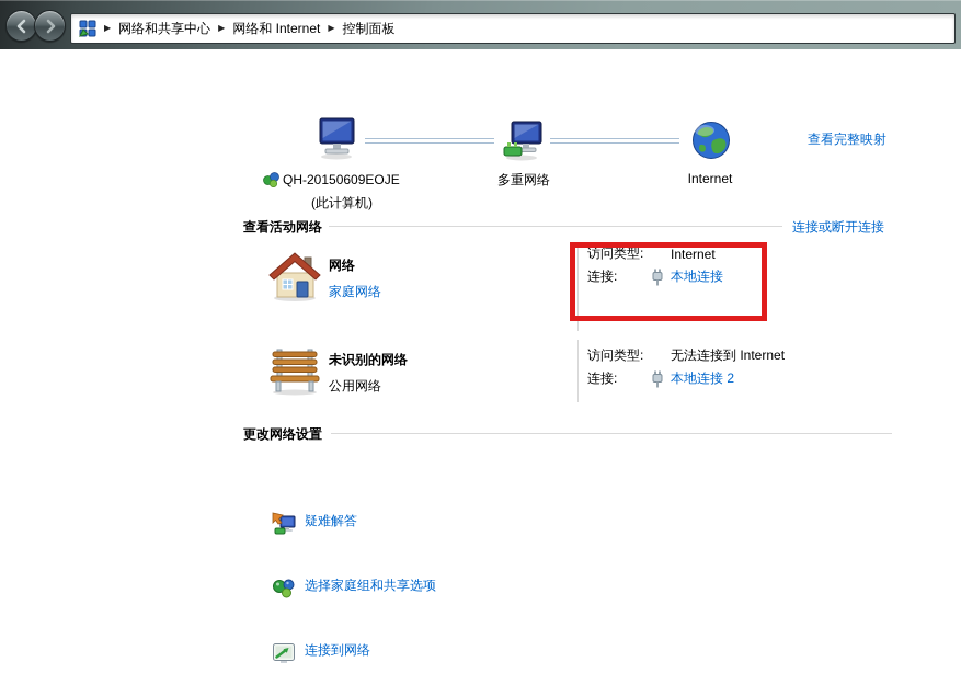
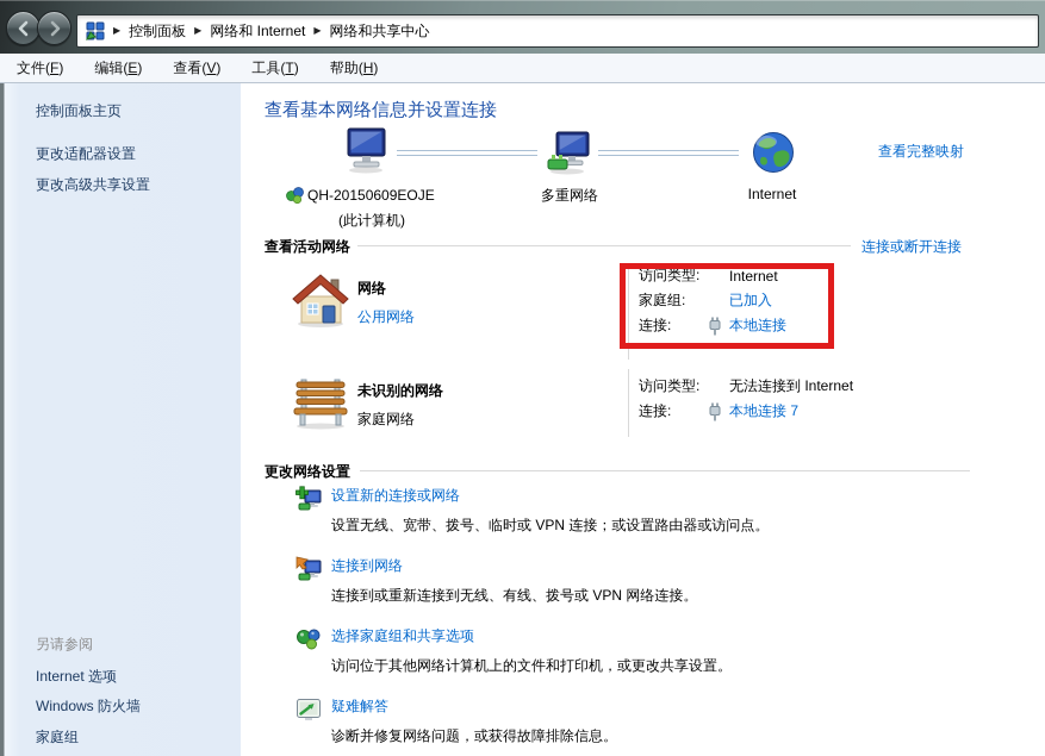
  ▶
- 网络和共享中心
+ 控制面板
  ▶
  网络和 Internet
  ▶
- 控制面板
+ 网络和共享中心
+ 文件(F)
+ 编辑(E)
+ 查看(V)
+ 工具(T)
+ 帮助(H)
+ 控制面板主页
+ 更改适配器设置
+ 更改高级共享设置
+ 另请参阅
+ Internet 选项
+ Windows 防火墙
+ 家庭组
+ 查看基本网络信息并设置连接
  QH-20150609EOJE
  (此计算机)
  多重网络
  Internet
  查看完整映射
  查看活动网络
  连接或断开连接
  网络
- 家庭网络
+ 公用网络
  访问类型:
  Internet
+ 家庭组:
+ 已加入
  连接:
  本地连接
  未识别的网络
- 公用网络
+ 家庭网络
  访问类型:
  无法连接到 Internet
  连接:
- 本地连接 2
+ 本地连接 7
  更改网络设置
+ 设置新的连接或网络
+ 设置无线、宽带、拨号、临时或 VPN 连接；或设置路由器或访问点。
- 疑难解答
+ 连接到网络
+ 连接到或重新连接到无线、有线、拨号或 VPN 网络连接。
  选择家庭组和共享选项
+ 访问位于其他网络计算机上的文件和打印机，或更改共享设置。
- 连接到网络
+ 疑难解答
+ 诊断并修复网络问题，或获得故障排除信息。
